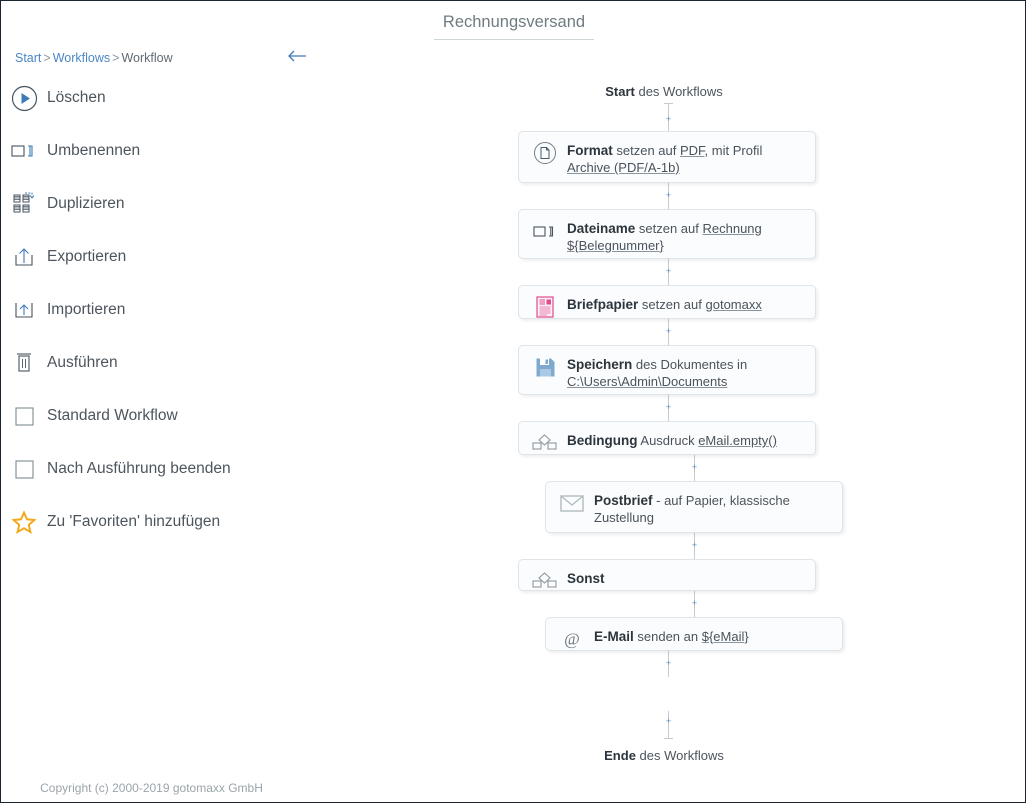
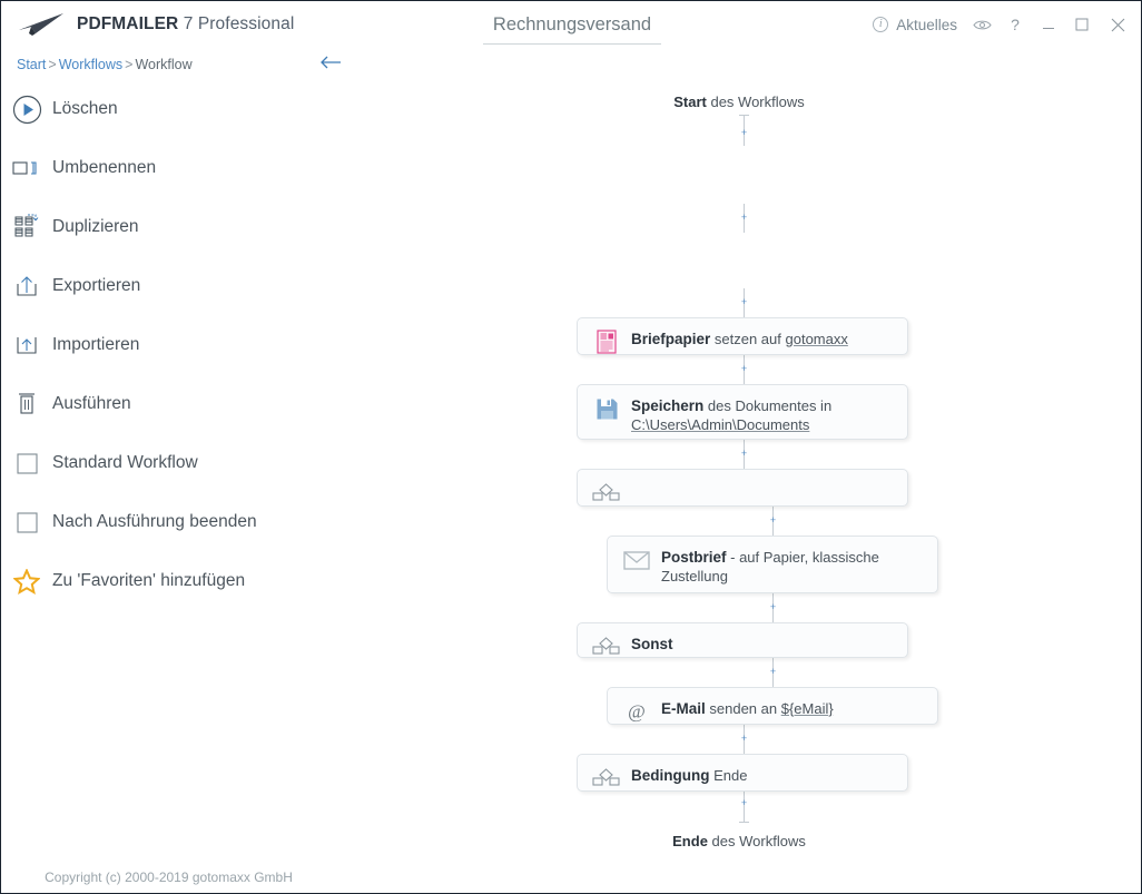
+ PDFMAILER 7 Professional
+ i
+ Aktuelles
+ ?
  Rechnungsversand
  Start > Workflows > Workflow
  Löschen
  Umbenennen
  Duplizieren
  Exportieren
  Importieren
  Ausführen
  Standard Workflow
  Nach Ausführung beenden
  Zu 'Favoriten' hinzufügen
  Copyright (c) 2000-2019 gotomaxx GmbH
  Start des Workflows
- Format setzen auf PDF, mit Profil Archive (PDF/A-1b)
- Dateiname setzen auf Rechnung ${Belegnummer}
  Briefpapier setzen auf gotomaxx
  Speichern des Dokumentes in C:\Users\Admin\Documents
- Bedingung Ausdruck eMail.empty()
  Postbrief - auf Papier, klassische Zustellung
  Sonst
  @
  E-Mail senden an ${eMail}
+ Bedingung Ende
  Ende des Workflows
